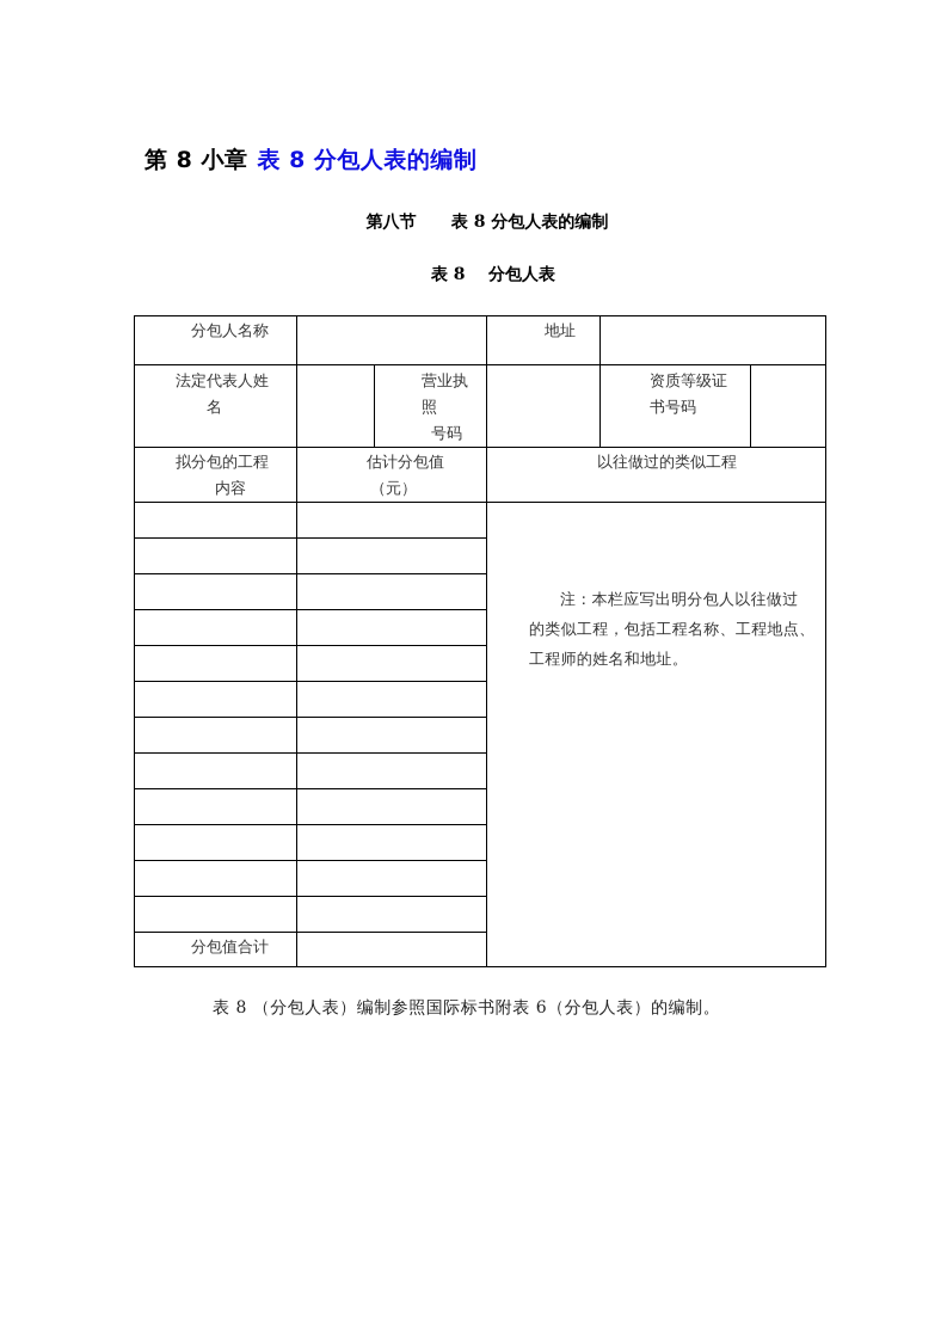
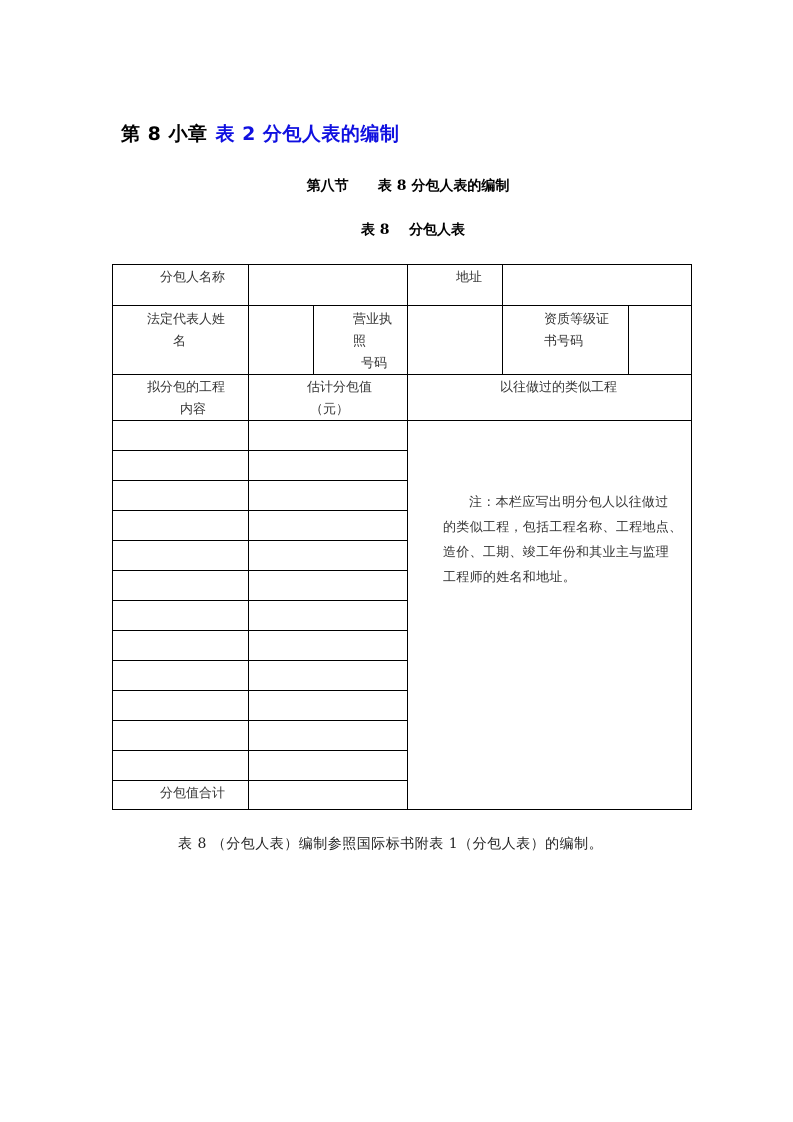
- 第 8 小章 表 8 分包人表的编制
+ 第 8 小章 表 2 分包人表的编制
  第八节 表 8 分包人表的编制
  表 8 分包人表
  分包人名称
  地址
  法定代表人姓
  名
  营业执
  照
  号码
  资质等级证
  书号码
  拟分包的工程
  内容
  估计分包值
  （元）
  以往做过的类似工程
  分包值合计
  注：本栏应写出明分包人以往做过
  的类似工程，包括工程名称、工程地点、
+ 造价、工期、竣工年份和其业主与监理
  工程师的姓名和地址。
- 表 8 （分包人表）编制参照国际标书附表 6（分包人表）的编制。
+ 表 8 （分包人表）编制参照国际标书附表 1（分包人表）的编制。
